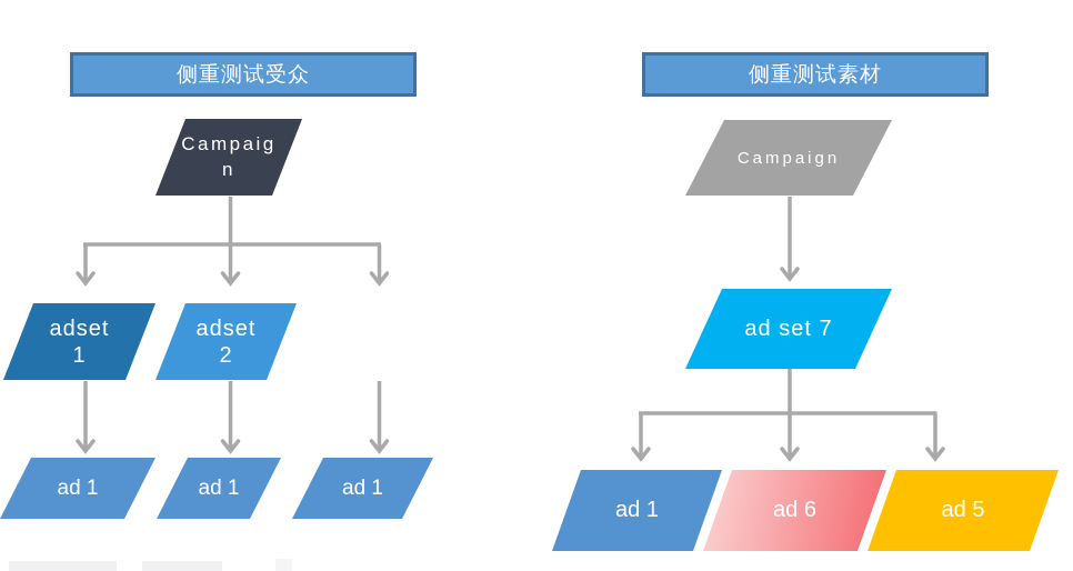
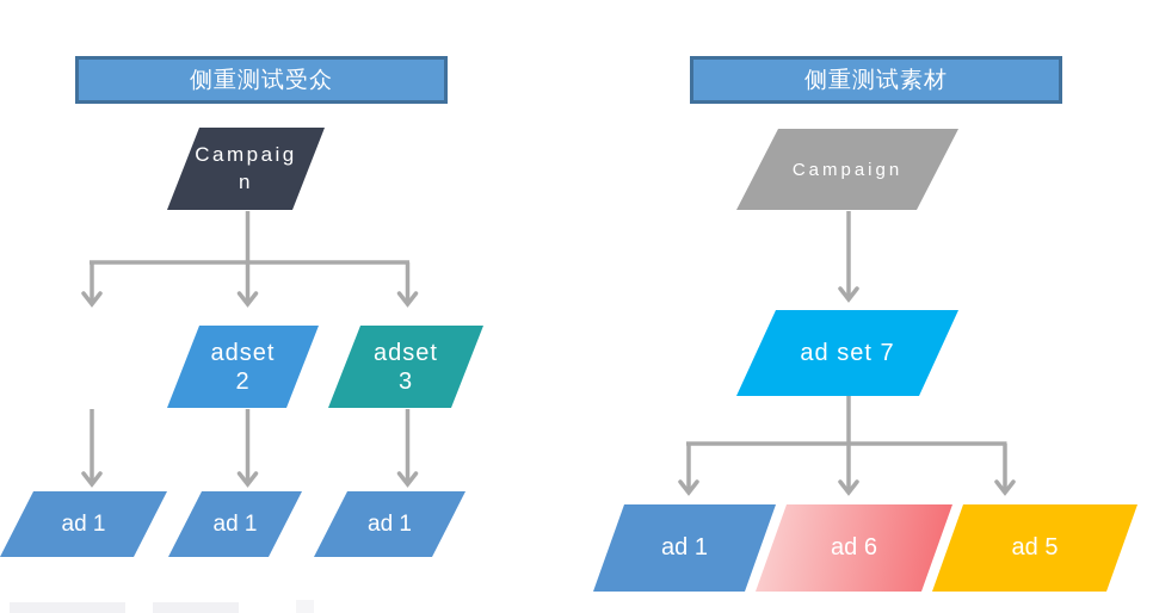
  侧重测试受众
  侧重测试素材
  Campaign
- adset 1
  adset 2
+ adset 3
  ad 1
  ad 1
  ad 1
  Campaign
  ad set 7
  ad 1
  ad 6
  ad 5
